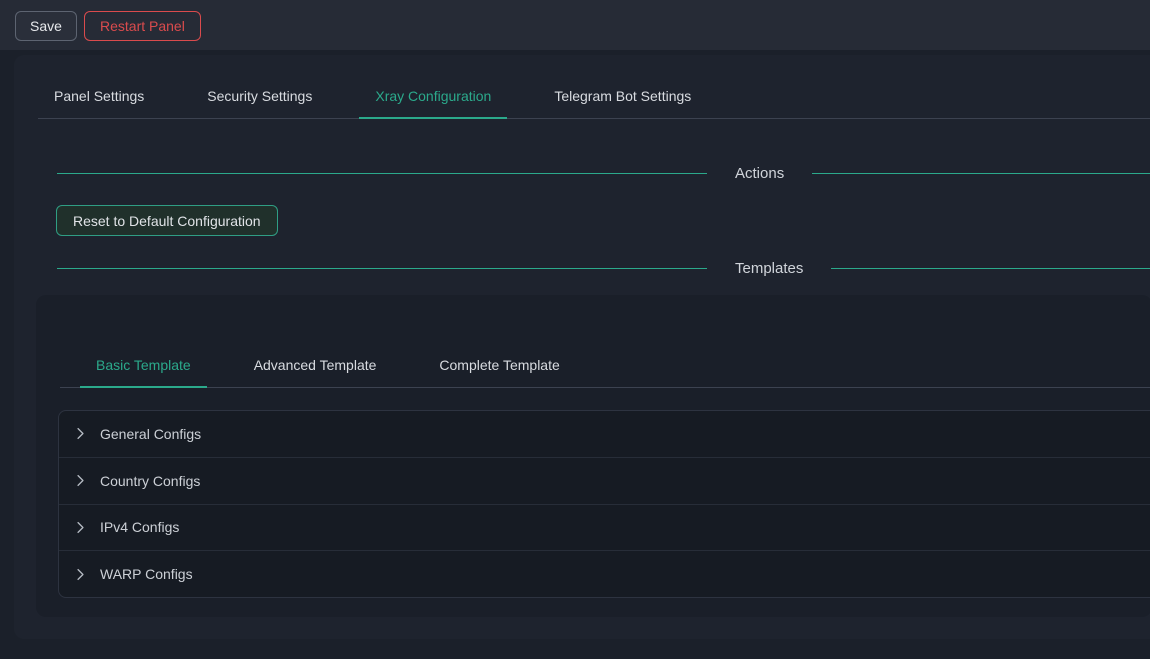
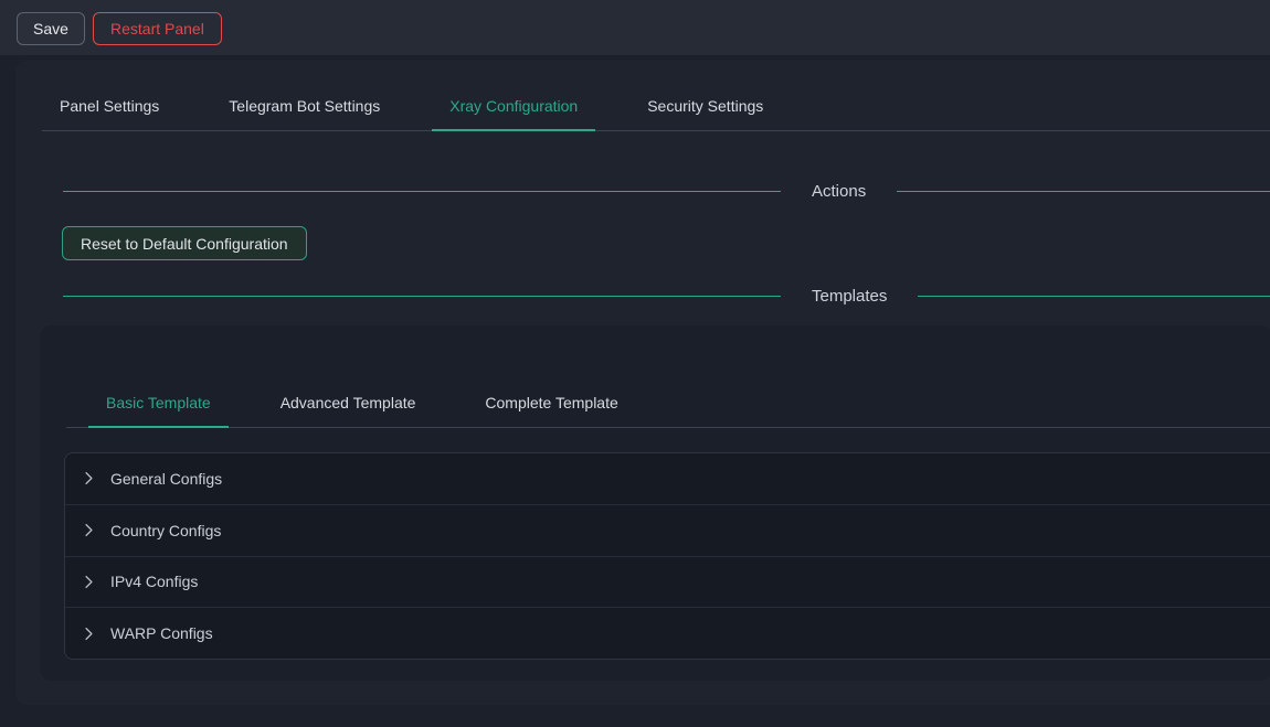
  Save
  Restart Panel
  Panel Settings
- Security Settings
+ Telegram Bot Settings
  Xray Configuration
- Telegram Bot Settings
+ Security Settings
  Actions
  Reset to Default Configuration
  Templates
  Basic Template
  Advanced Template
  Complete Template
  General Configs
  Country Configs
  IPv4 Configs
  WARP Configs
